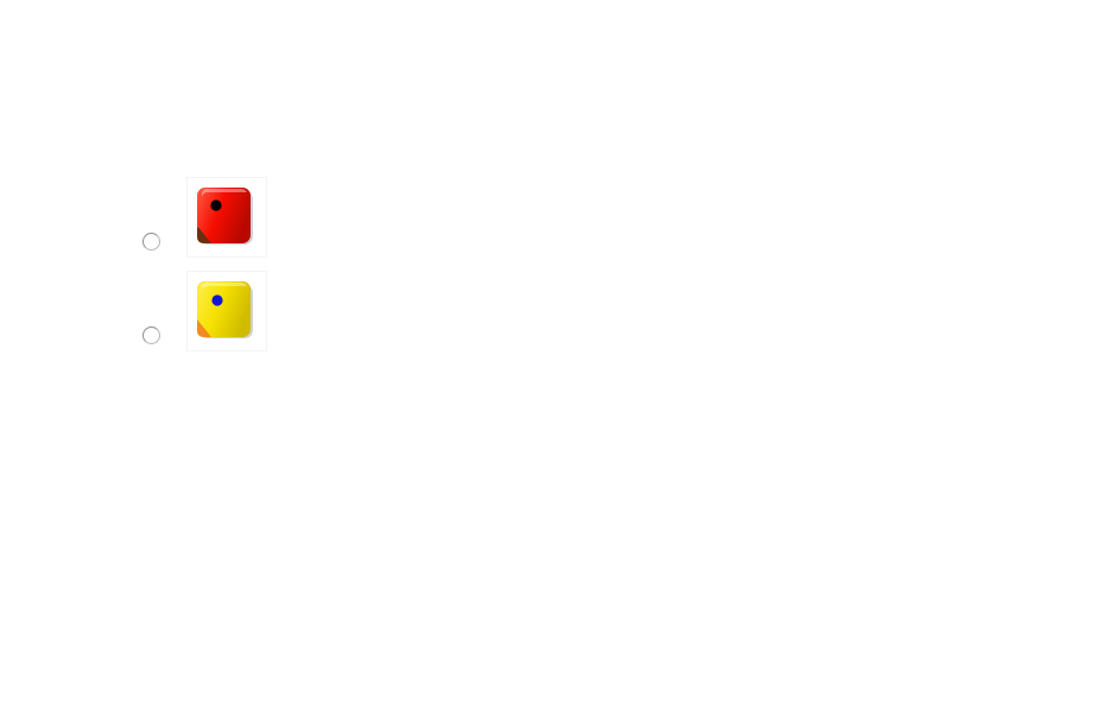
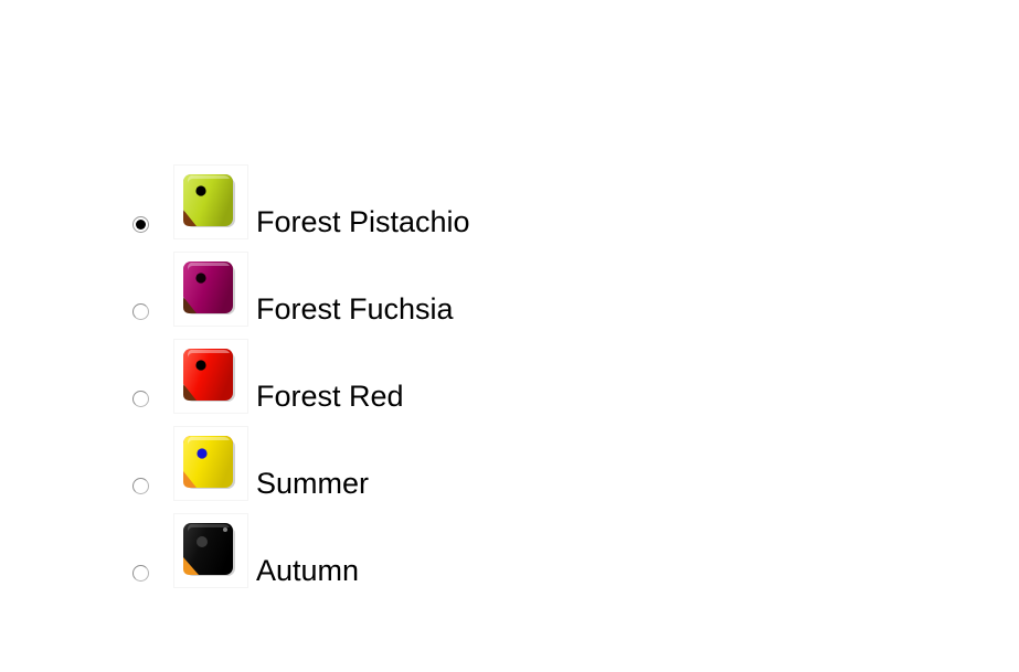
+ Forest Pistachio
+ Forest Fuchsia
+ Forest Red
+ Summer
+ Autumn
